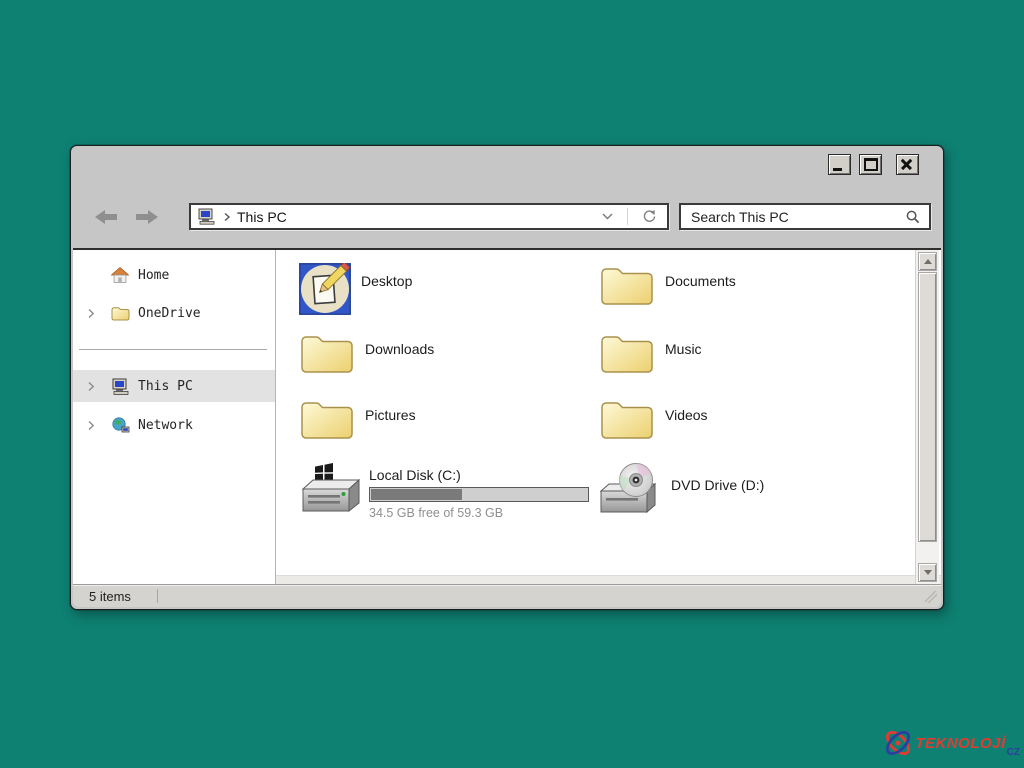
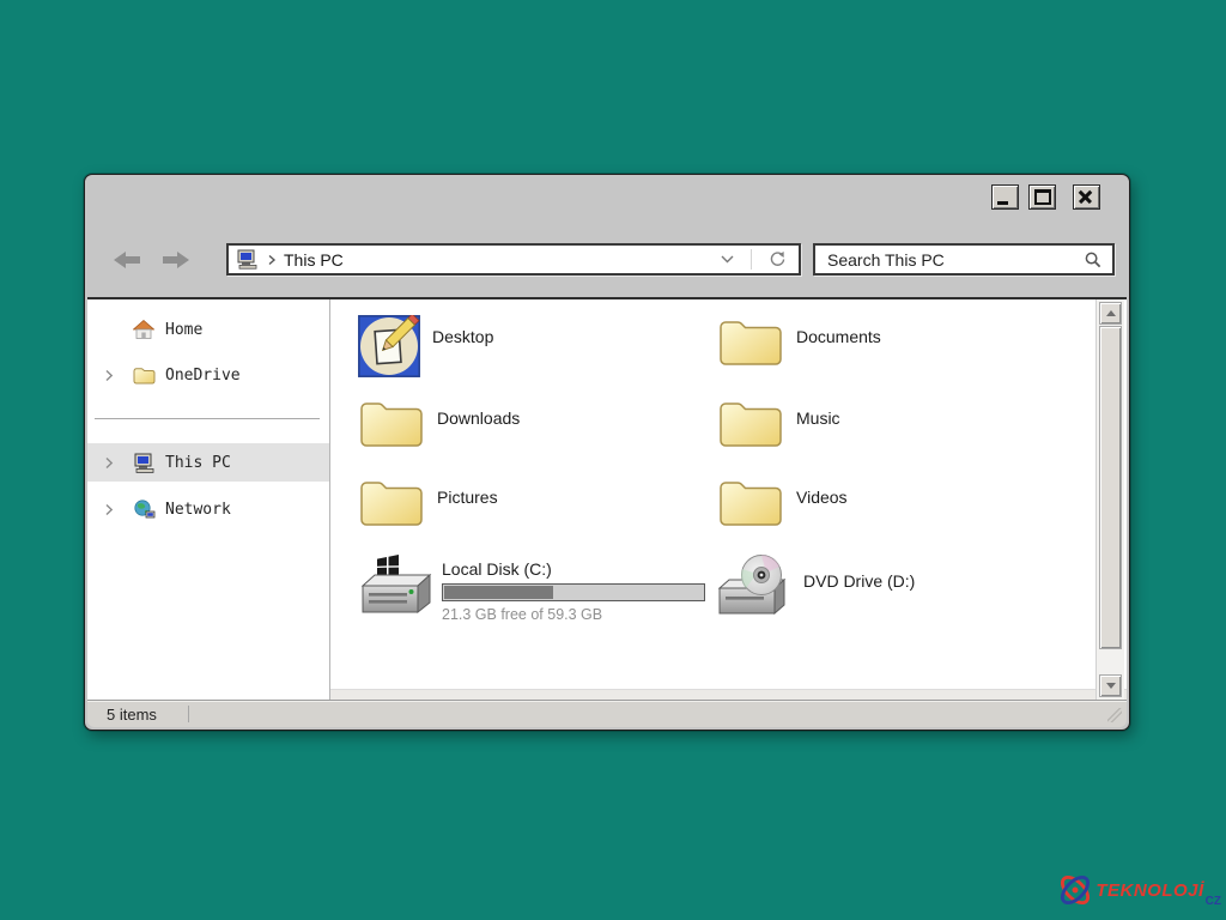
  This PC
  Search This PC
  Home
  OneDrive
  This PC
  Network
  Desktop
  Documents
  Downloads
  Music
  Pictures
  Videos
  Local Disk (C:)
- 34.5 GB free of 59.3 GB
+ 21.3 GB free of 59.3 GB
  DVD Drive (D:)
  5 items
  TEKNOLOJİ
  CZ
